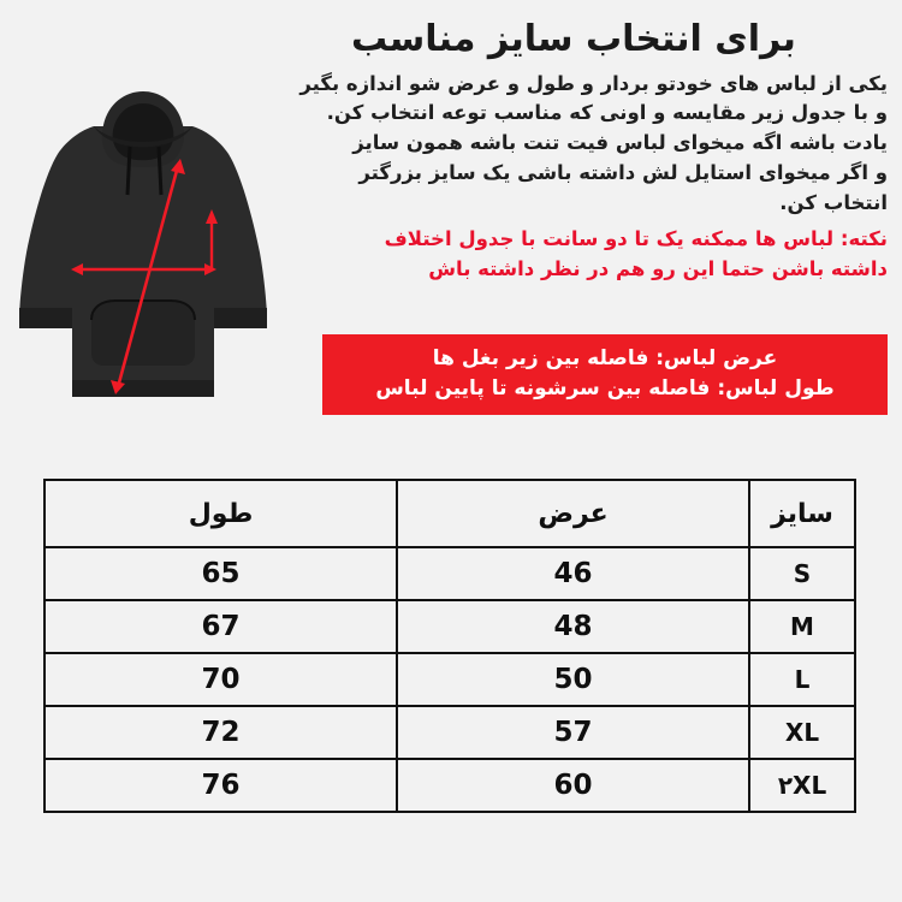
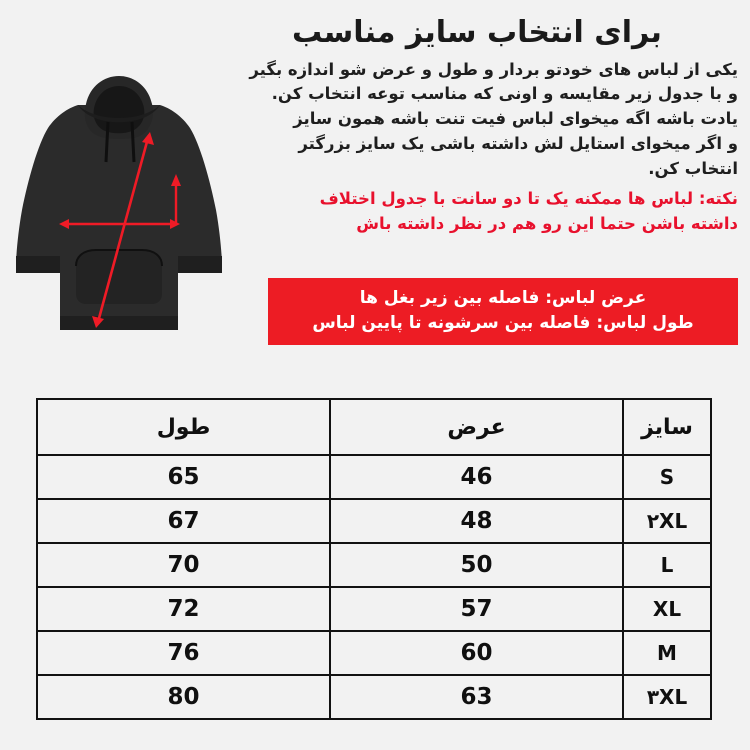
  برای انتخاب سایز مناسب
  یکی از لباس های خودتو بردار و طول و عرض شو اندازه بگیر
  و با جدول زیر مقایسه و اونی که مناسب توعه انتخاب کن.
  یادت باشه اگه میخوای لباس فیت تنت باشه همون سایز
  و اگر میخوای استایل لش داشته باشی یک سایز بزرگتر
  انتخاب کن.
  نکته: لباس ها ممکنه یک تا دو سانت با جدول اختلاف
  داشته باشن حتما این رو هم در نظر داشته باش
  عرض لباس: فاصله بین زیر بغل ها
  طول لباس: فاصله بین سرشونه تا پایین لباس
  سایز	عرض	طول
  S	46	65
- M	48	67
+ ۲XL	48	67
  L	50	70
  XL	57	72
- ۲XL	60	76
+ M	60	76
+ ۳XL	63	80
